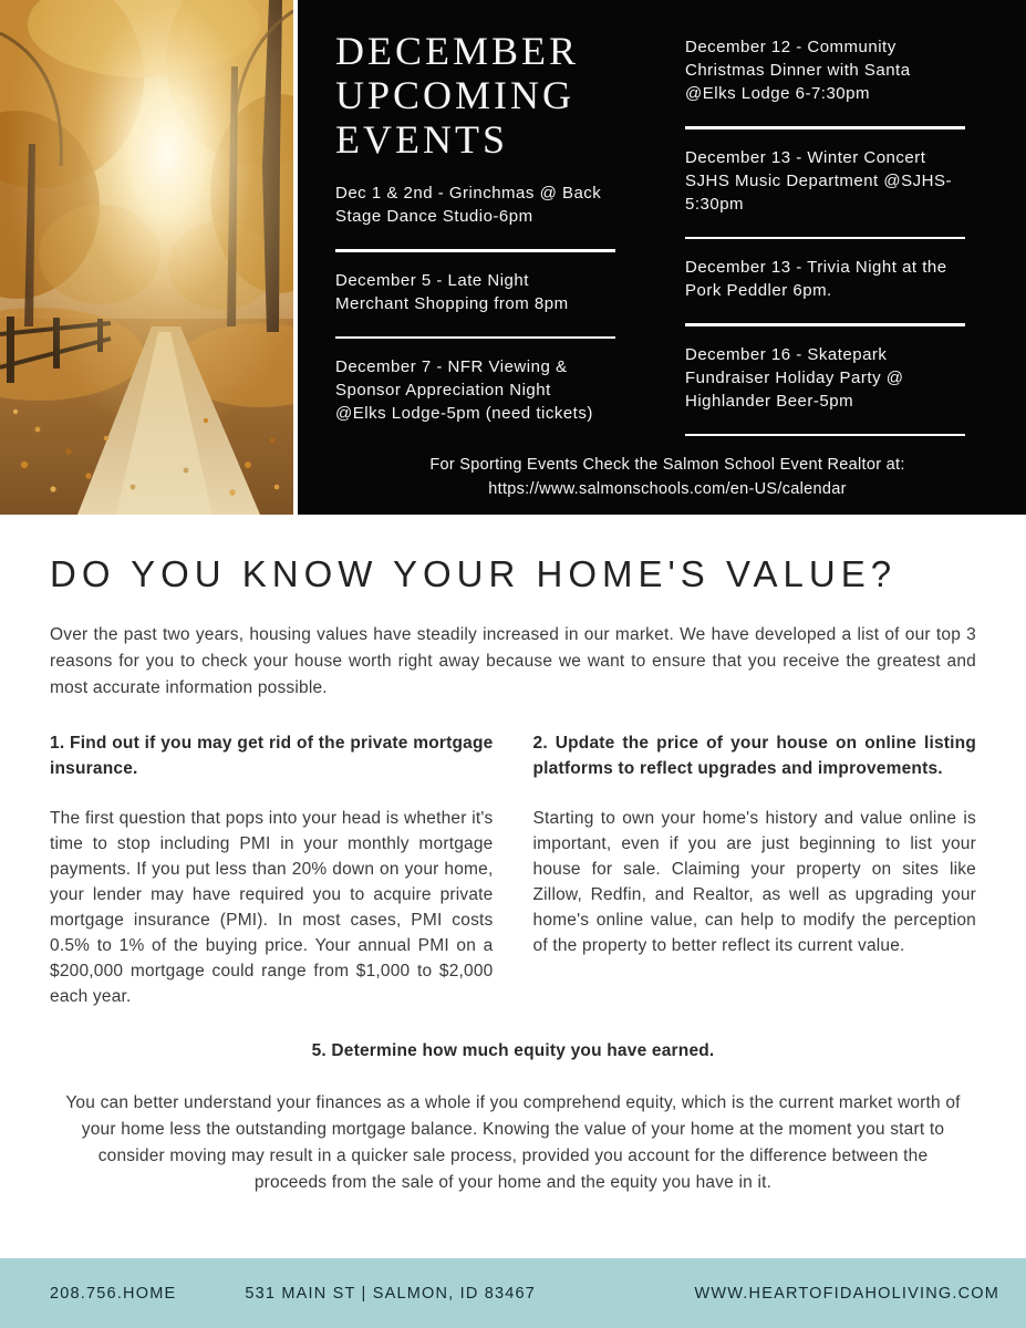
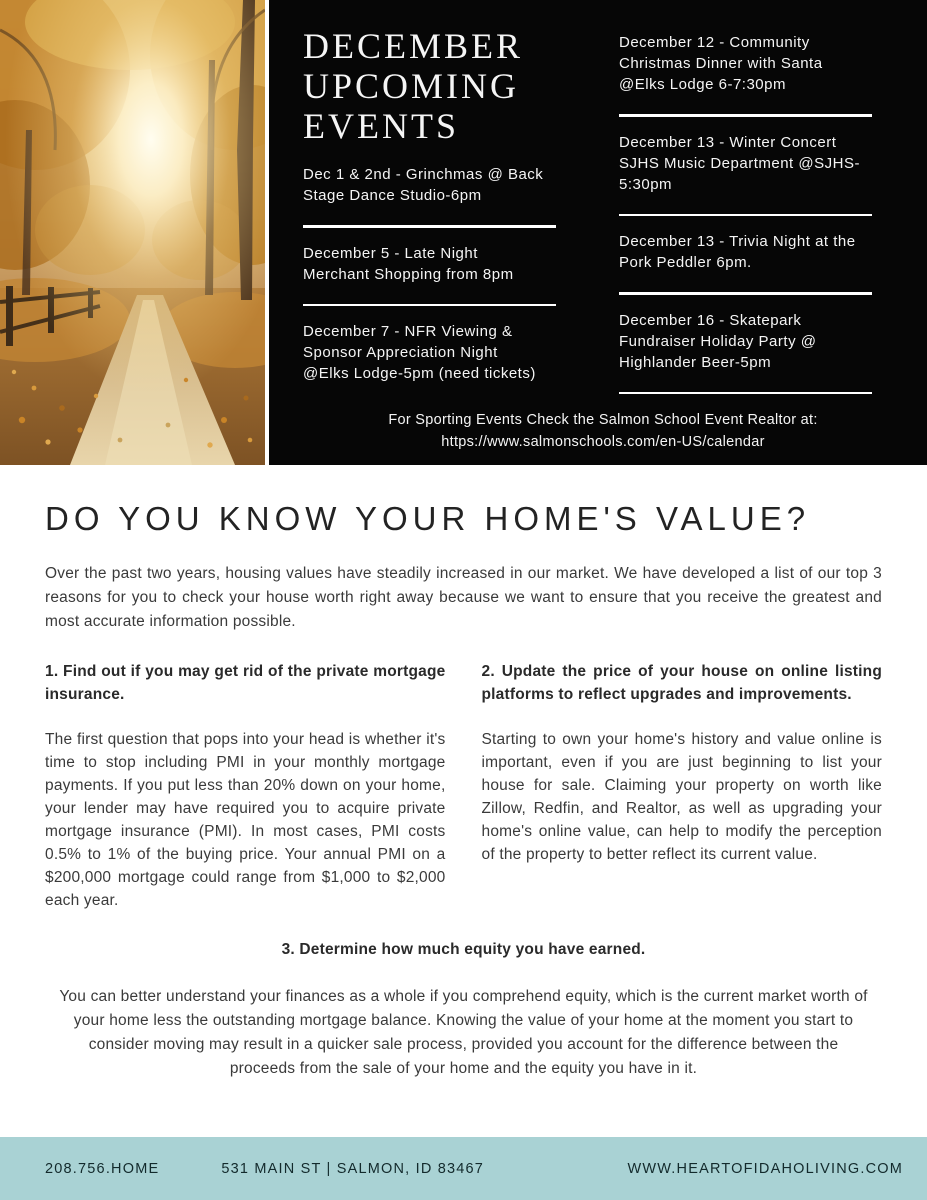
  DECEMBER
  UPCOMING
  EVENTS
  Dec 1 & 2nd - Grinchmas @ Back Stage Dance Studio-6pm
  December 5 - Late Night Merchant Shopping from 8pm
  December 7 - NFR Viewing & Sponsor Appreciation Night @Elks Lodge-5pm (need tickets)
  December 12 - Community Christmas Dinner with Santa @Elks Lodge 6-7:30pm
  December 13 - Winter Concert SJHS Music Department @SJHS-5:30pm
  December 13 - Trivia Night at the Pork Peddler 6pm.
  December 16 - Skatepark Fundraiser Holiday Party @ Highlander Beer-5pm
  For Sporting Events Check the Salmon School Event Realtor at:
  https://www.salmonschools.com/en-US/calendar
  DO YOU KNOW YOUR HOME'S VALUE?
  Over the past two years, housing values have steadily increased in our market. We have developed a list of our top 3 reasons for you to check your house worth right away because we want to ensure that you receive the greatest and most accurate information possible.
  1. Find out if you may get rid of the private mortgage insurance.
  The first question that pops into your head is whether it's time to stop including PMI in your monthly mortgage payments. If you put less than 20% down on your home, your lender may have required you to acquire private mortgage insurance (PMI). In most cases, PMI costs 0.5% to 1% of the buying price. Your annual PMI on a $200,000 mortgage could range from $1,000 to $2,000 each year.
  2. Update the price of your house on online listing platforms to reflect upgrades and improvements.
- Starting to own your home's history and value online is important, even if you are just beginning to list your house for sale. Claiming your property on sites like Zillow, Redfin, and Realtor, as well as upgrading your home's online value, can help to modify the perception of the property to better reflect its current value.
+ Starting to own your home's history and value online is important, even if you are just beginning to list your house for sale. Claiming your property on worth like Zillow, Redfin, and Realtor, as well as upgrading your home's online value, can help to modify the perception of the property to better reflect its current value.
- 5. Determine how much equity you have earned.
+ 3. Determine how much equity you have earned.
  You can better understand your finances as a whole if you comprehend equity, which is the current market worth of your home less the outstanding mortgage balance. Knowing the value of your home at the moment you start to consider moving may result in a quicker sale process, provided you account for the difference between the proceeds from the sale of your home and the equity you have in it.
  208.756.HOME
  531 MAIN ST | SALMON, ID 83467
  WWW.HEARTOFIDAHOLIVING.COM
